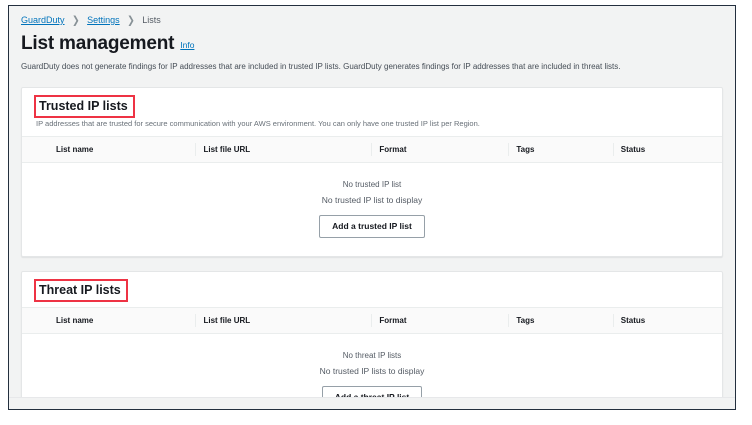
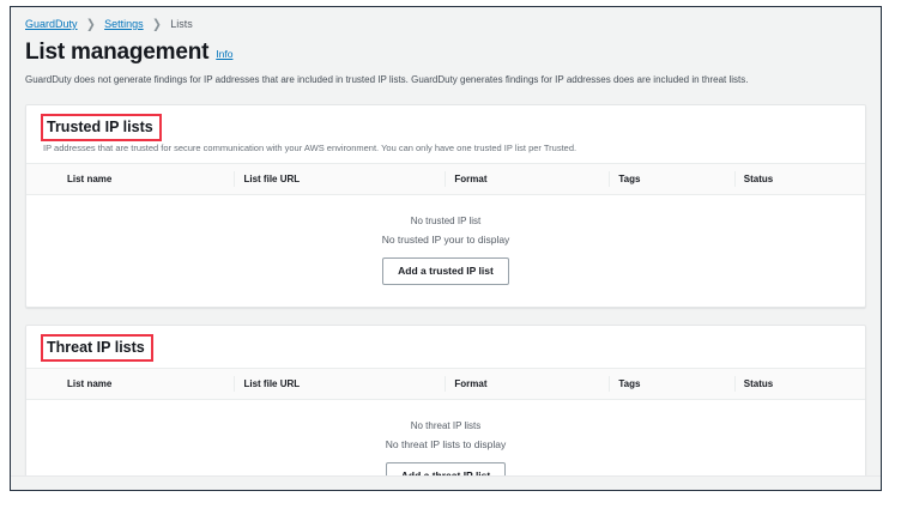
  GuardDuty ❯ Settings ❯ Lists
  List management
  Info
- GuardDuty does not generate findings for IP addresses that are included in trusted IP lists. GuardDuty generates findings for IP addresses that are included in threat lists.
+ GuardDuty does not generate findings for IP addresses that are included in trusted IP lists. GuardDuty generates findings for IP addresses does are included in threat lists.
  Trusted IP lists
- IP addresses that are trusted for secure communication with your AWS environment. You can only have one trusted IP list per Region.
+ IP addresses that are trusted for secure communication with your AWS environment. You can only have one trusted IP list per Trusted.
  List name	List file URL	Format	Tags	Status
- No trusted IP list No trusted IP list to display Add a trusted IP list
+ No trusted IP list No trusted IP your to display Add a trusted IP list
  Threat IP lists
  List name	List file URL	Format	Tags	Status
- No threat IP lists No trusted IP lists to display
+ No threat IP lists No threat IP lists to display
